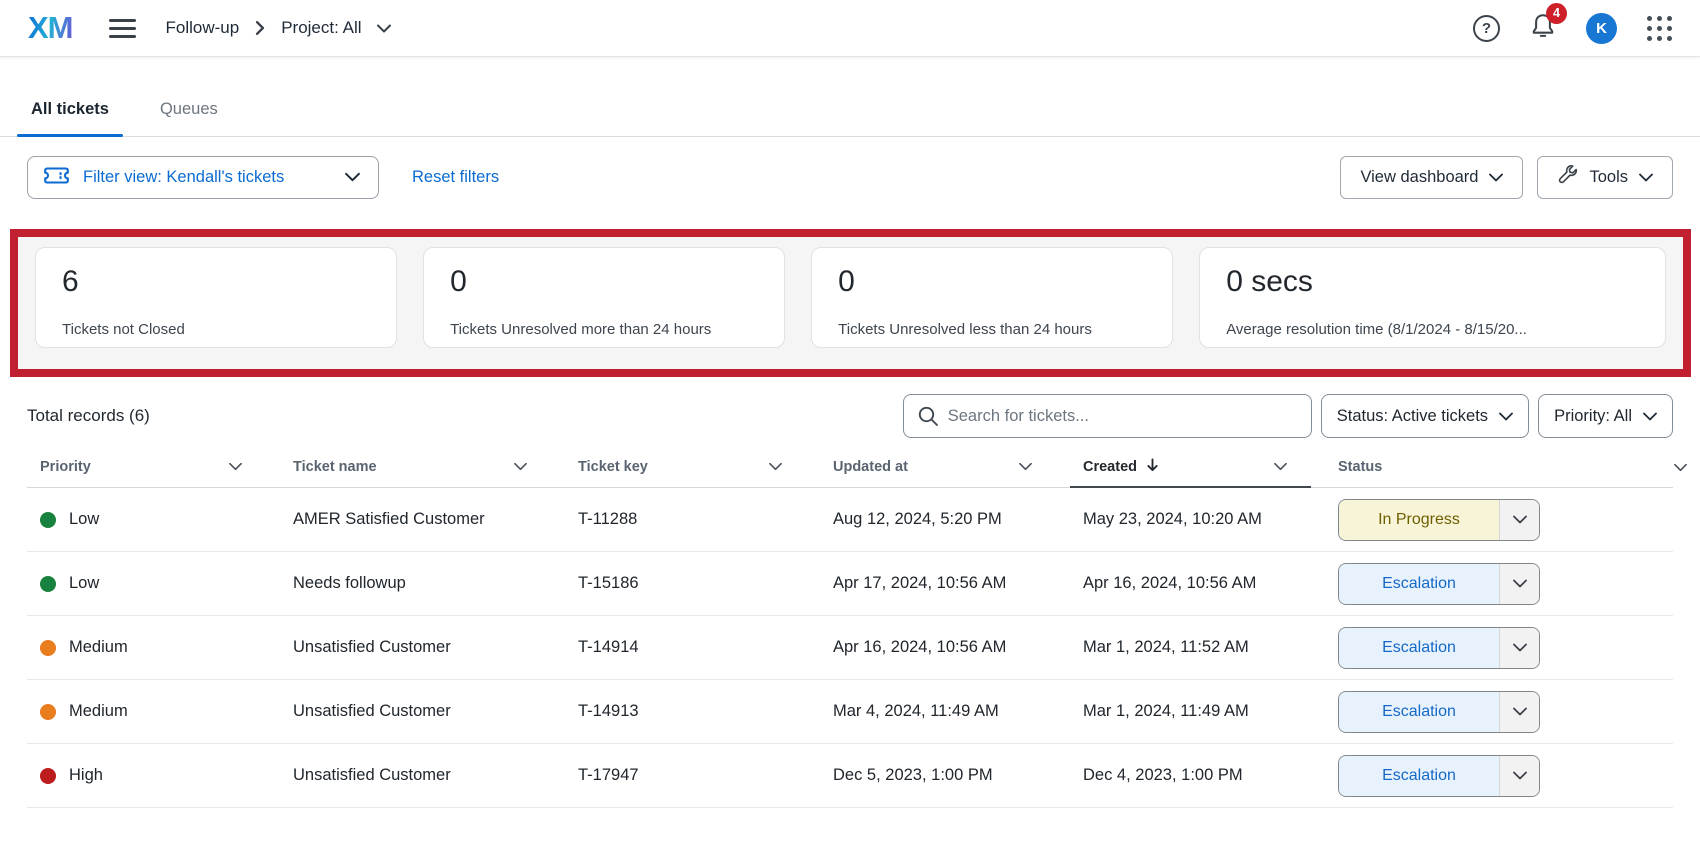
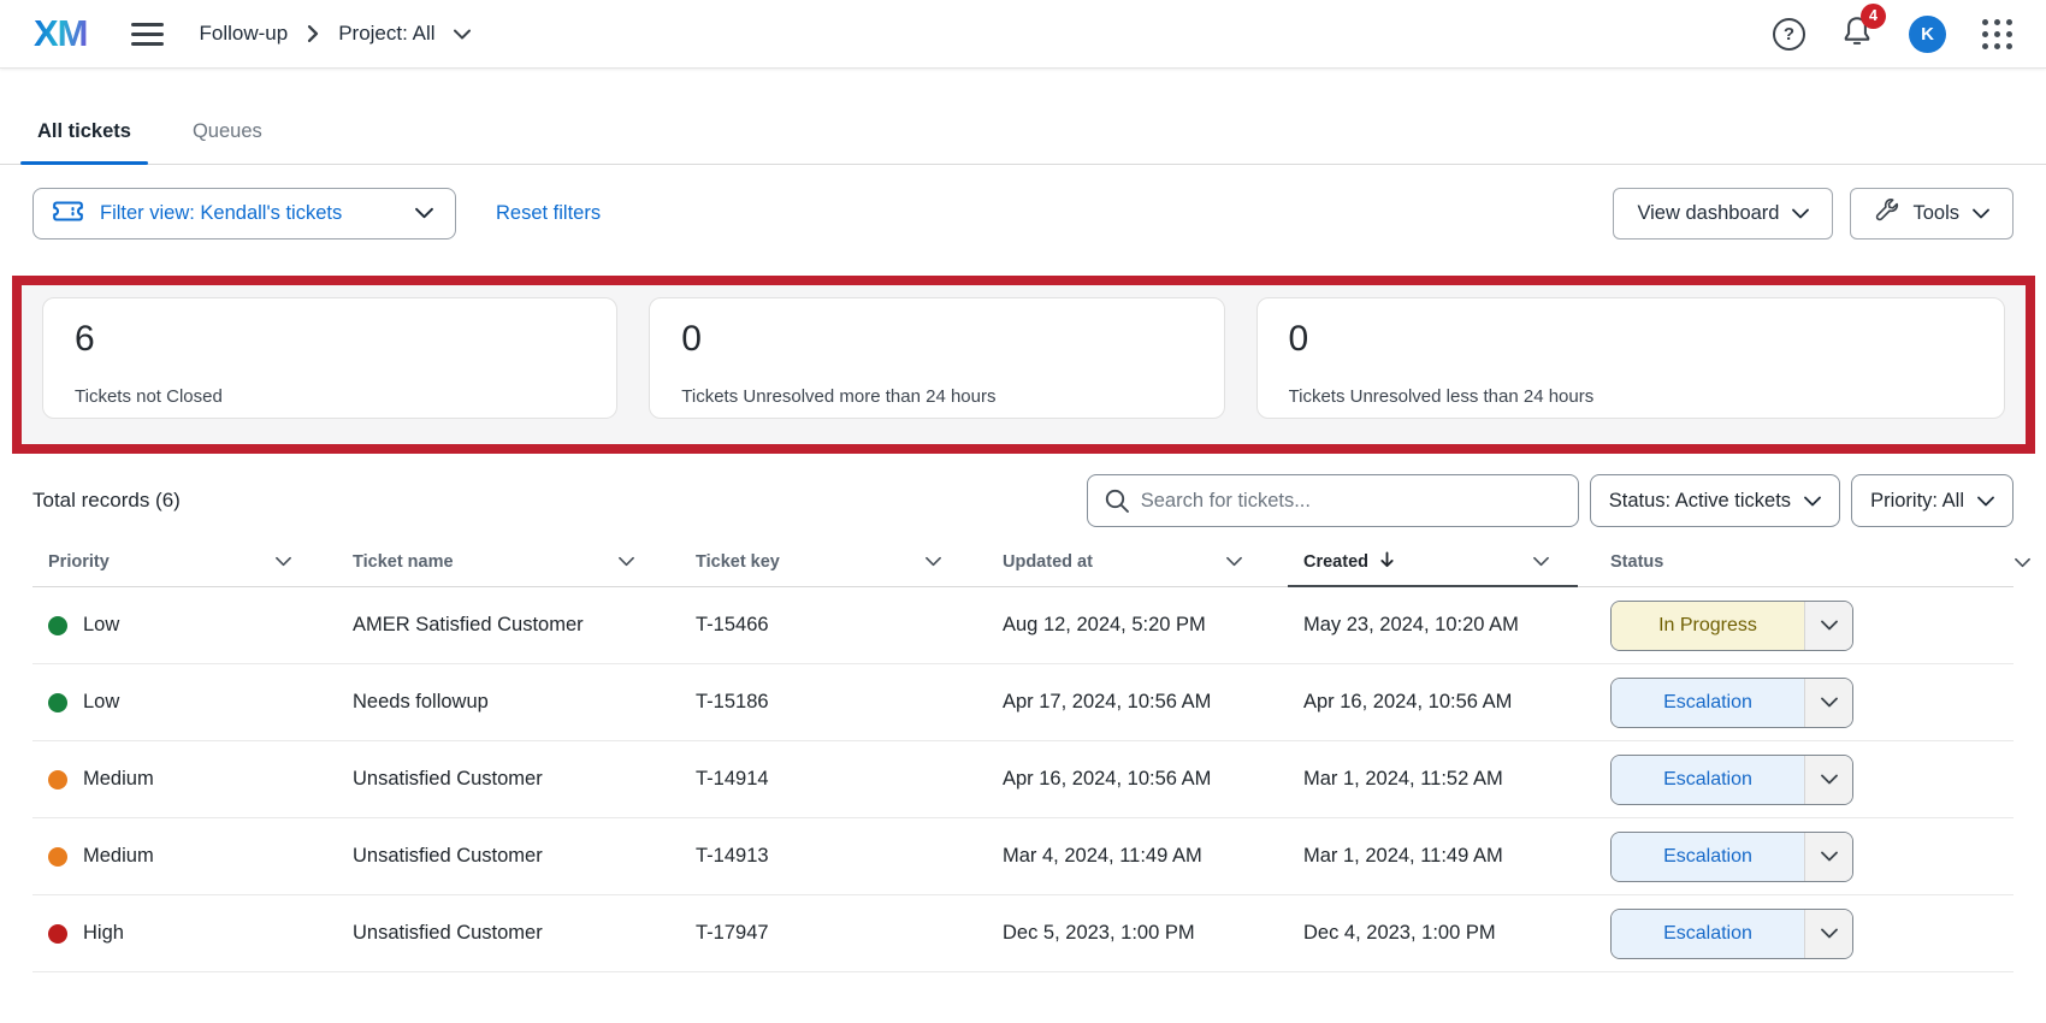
  XM
  Follow-up
  Project: All
  ?
  4
  K
  All tickets
  Queues
  Filter view: Kendall's tickets
  Reset filters
  View dashboard
  Tools
  6
  Tickets not Closed
  0
  Tickets Unresolved more than 24 hours
  0
  Tickets Unresolved less than 24 hours
- 0 secs
- Average resolution time (8/1/2024 - 8/15/20...
  Total records (6)
  Search for tickets...
  Status: Active tickets
  Priority: All
  Priority
  Ticket name
  Ticket key
  Updated at
  Created
  Status
  Low
  AMER Satisfied Customer
- T-11288
+ T-15466
  Aug 12, 2024, 5:20 PM
  May 23, 2024, 10:20 AM
  In Progress
  Low
  Needs followup
  T-15186
  Apr 17, 2024, 10:56 AM
  Apr 16, 2024, 10:56 AM
  Escalation
  Medium
  Unsatisfied Customer
  T-14914
  Apr 16, 2024, 10:56 AM
  Mar 1, 2024, 11:52 AM
  Escalation
  Medium
  Unsatisfied Customer
  T-14913
  Mar 4, 2024, 11:49 AM
  Mar 1, 2024, 11:49 AM
  Escalation
  High
  Unsatisfied Customer
  T-17947
  Dec 5, 2023, 1:00 PM
  Dec 4, 2023, 1:00 PM
  Escalation
